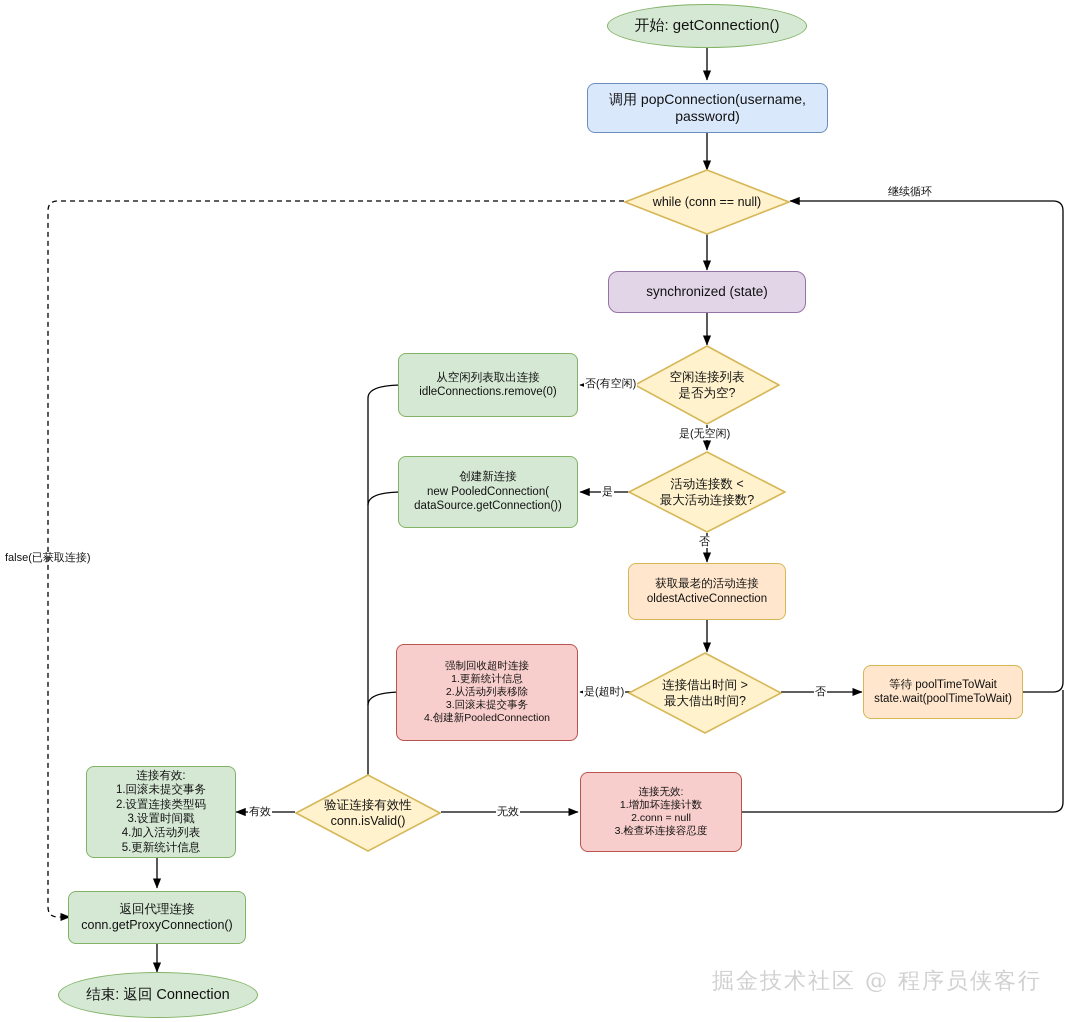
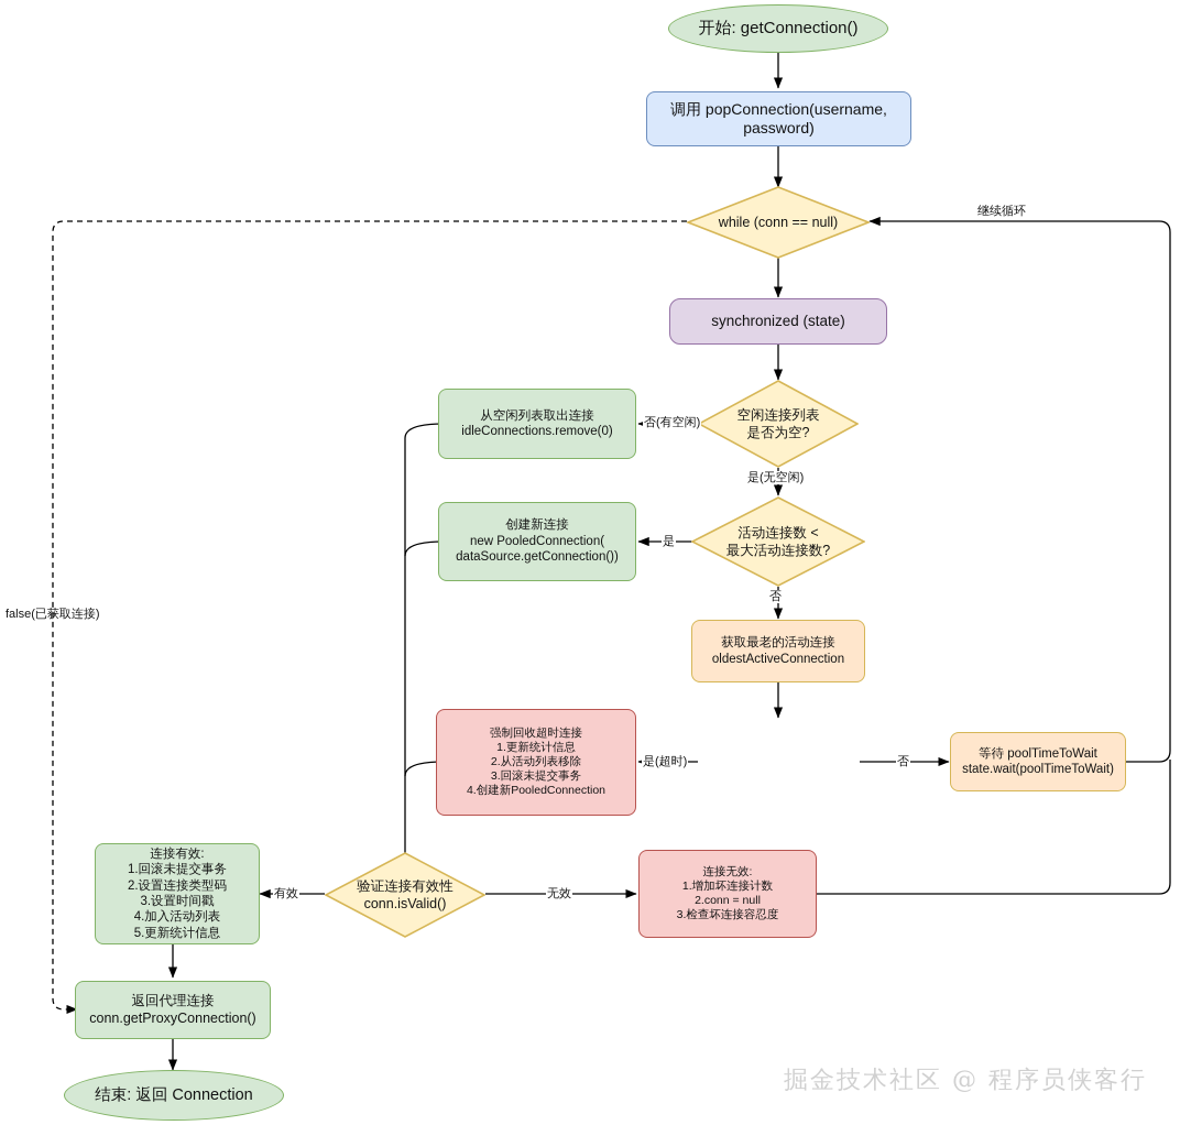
  开始: getConnection()
  调用 popConnection(username, password)
  while (conn == null)
  synchronized (state)
  空闲连接列表
  是否为空?
  从空闲列表取出连接
  idleConnections.remove(0)
  活动连接数 <
  最大活动连接数?
  创建新连接
  new PooledConnection(
  dataSource.getConnection())
  获取最老的活动连接
  oldestActiveConnection
- 连接借出时间 >
- 最大借出时间?
  强制回收超时连接
  1.更新统计信息
  2.从活动列表移除
  3.回滚未提交事务
  4.创建新PooledConnection
  等待 poolTimeToWait
  state.wait(poolTimeToWait)
  验证连接有效性
  conn.isValid()
  连接有效:
  1.回滚未提交事务
  2.设置连接类型码
  3.设置时间戳
  4.加入活动列表
  5.更新统计信息
  连接无效:
  1.增加坏连接计数
  2.conn = null
  3.检查坏连接容忍度
  返回代理连接
  conn.getProxyConnection()
  结束: 返回 Connection
  继续循环
  false(已获取连接)
  否(有空闲)
  是(无空闲)
  是
  否
  是(超时)
  否
  有效
  无效
  掘金技术社区 @ 程序员侠客行
